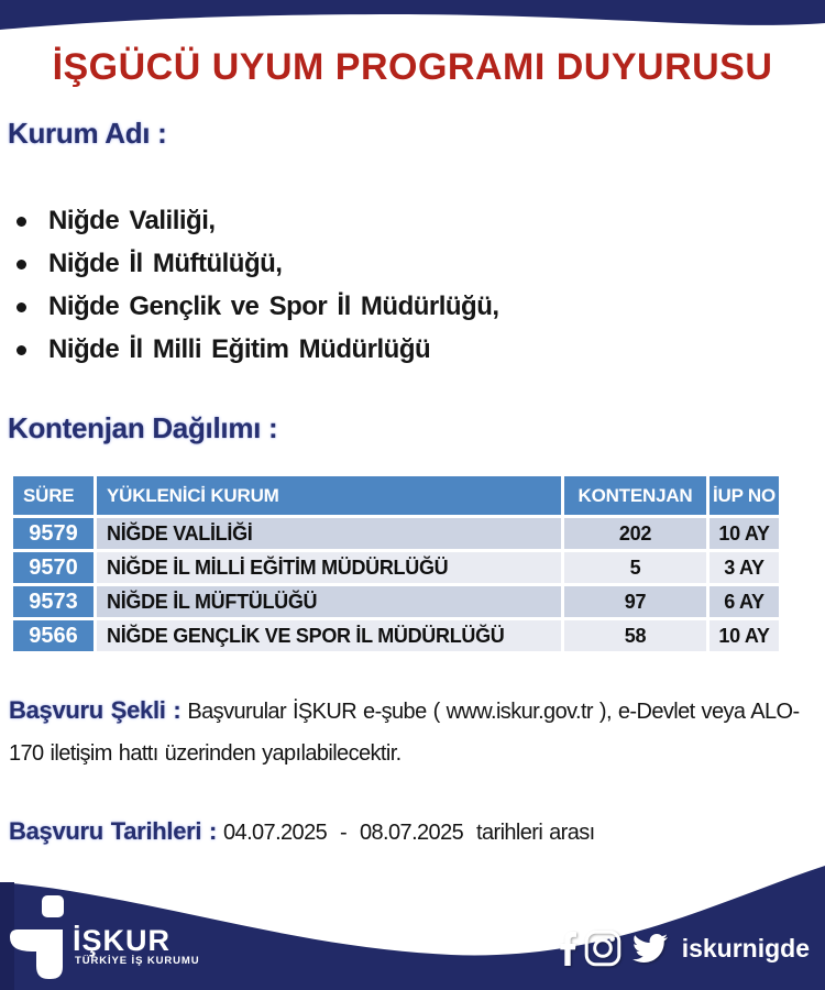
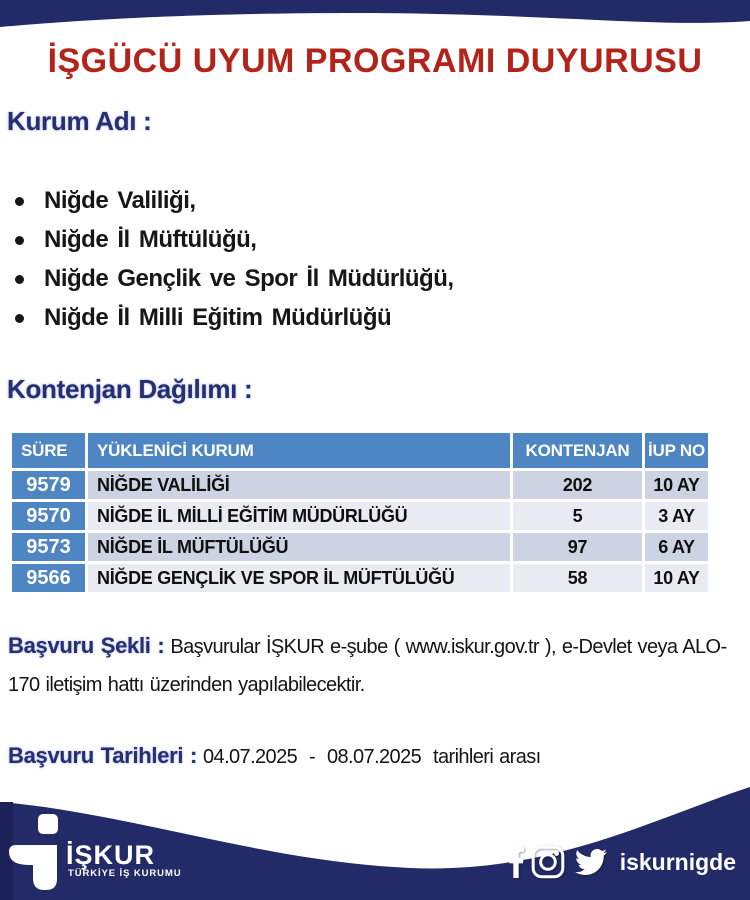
  İŞGÜCÜ UYUM PROGRAMI DUYURUSU
  Kurum Adı :
  Niğde Valiliği,
  Niğde İl Müftülüğü,
  Niğde Gençlik ve Spor İl Müdürlüğü,
  Niğde İl Milli Eğitim Müdürlüğü
  Kontenjan Dağılımı :
  SÜRE
  YÜKLENİCİ KURUM
  KONTENJAN
  İUP NO
  9579
  NİĞDE VALİLİĞİ
  202
  10 AY
  9570
  NİĞDE İL MİLLİ EĞİTİM MÜDÜRLÜĞÜ
  5
  3 AY
  9573
  NİĞDE İL MÜFTÜLÜĞÜ
  97
  6 AY
  9566
- NİĞDE GENÇLİK VE SPOR İL MÜDÜRLÜĞÜ
+ NİĞDE GENÇLİK VE SPOR İL MÜFTÜLÜĞÜ
  58
  10 AY
  Başvuru Şekli : Başvurular İŞKUR e-şube ( www.iskur.gov.tr ), e-Devlet veya ALO-170 iletişim hattı üzerinden yapılabilecektir.
  Başvuru Tarihleri : 04.07.2025 - 08.07.2025 tarihleri arası
  İŞKUR
  TÜRKİYE İŞ KURUMU
  iskurnigde
